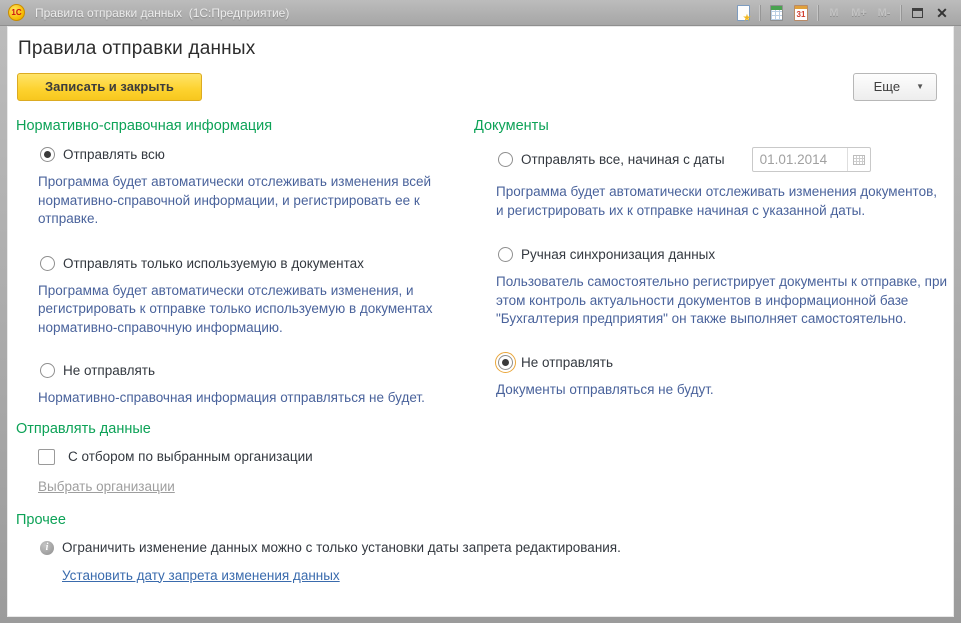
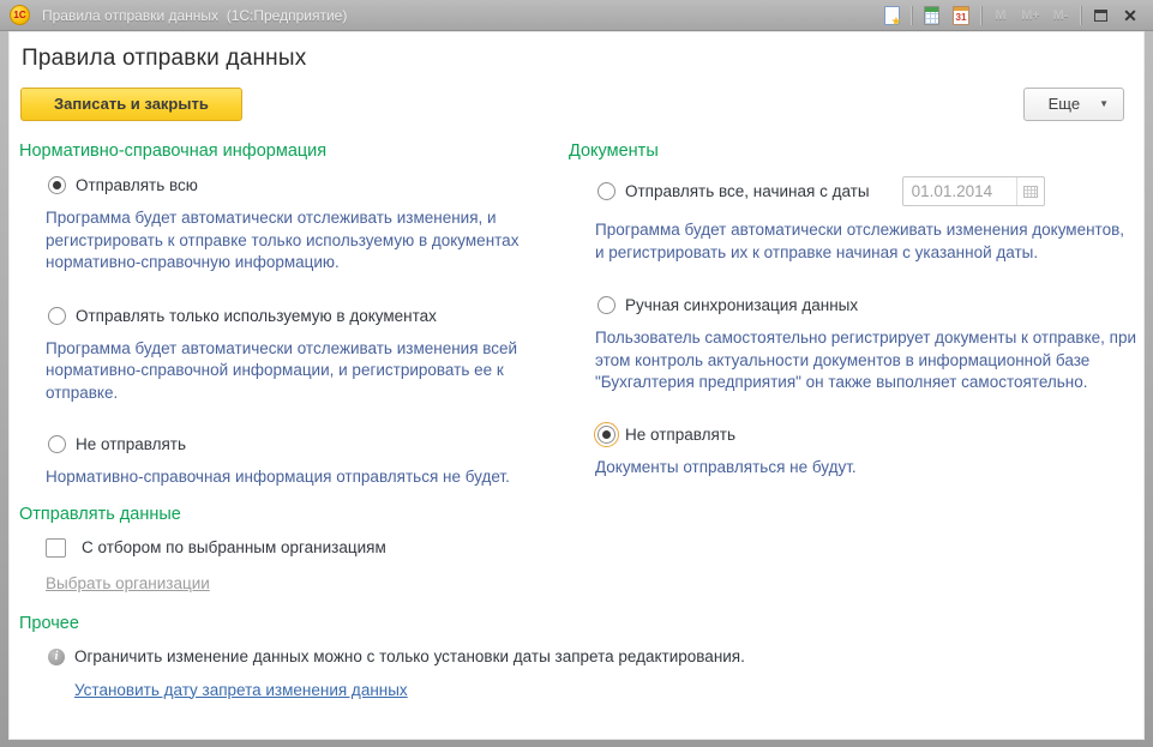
  1С
  Правила отправки данных (1С:Предприятие)
  31
  M
  M+
  M-
  ✕
  Правила отправки данных
  Записать и закрыть
  Еще
  ▼
  Нормативно-справочная информация
  Отправлять всю
- Программа будет автоматически отслеживать изменения всей нормативно-справочной информации, и регистрировать ее к отправке.
+ Программа будет автоматически отслеживать изменения, и регистрировать к отправке только используемую в документах нормативно-справочную информацию.
  Отправлять только используемую в документах
- Программа будет автоматически отслеживать изменения, и регистрировать к отправке только используемую в документах нормативно-справочную информацию.
+ Программа будет автоматически отслеживать изменения всей нормативно-справочной информации, и регистрировать ее к отправке.
  Не отправлять
  Нормативно-справочная информация отправляться не будет.
  Документы
  Отправлять все, начиная с даты
  01.01.2014
  Программа будет автоматически отслеживать изменения документов, и регистрировать их к отправке начиная с указанной даты.
  Ручная синхронизация данных
  Пользователь самостоятельно регистрирует документы к отправке, при этом контроль актуальности документов в информационной базе "Бухгалтерия предприятия" он также выполняет самостоятельно.
  Не отправлять
  Документы отправляться не будут.
  Отправлять данные
- С отбором по выбранным организации
+ С отбором по выбранным организациям
  Выбрать организации
  Прочее
  i
  Ограничить изменение данных можно с только установки даты запрета редактирования.
  Установить дату запрета изменения данных
